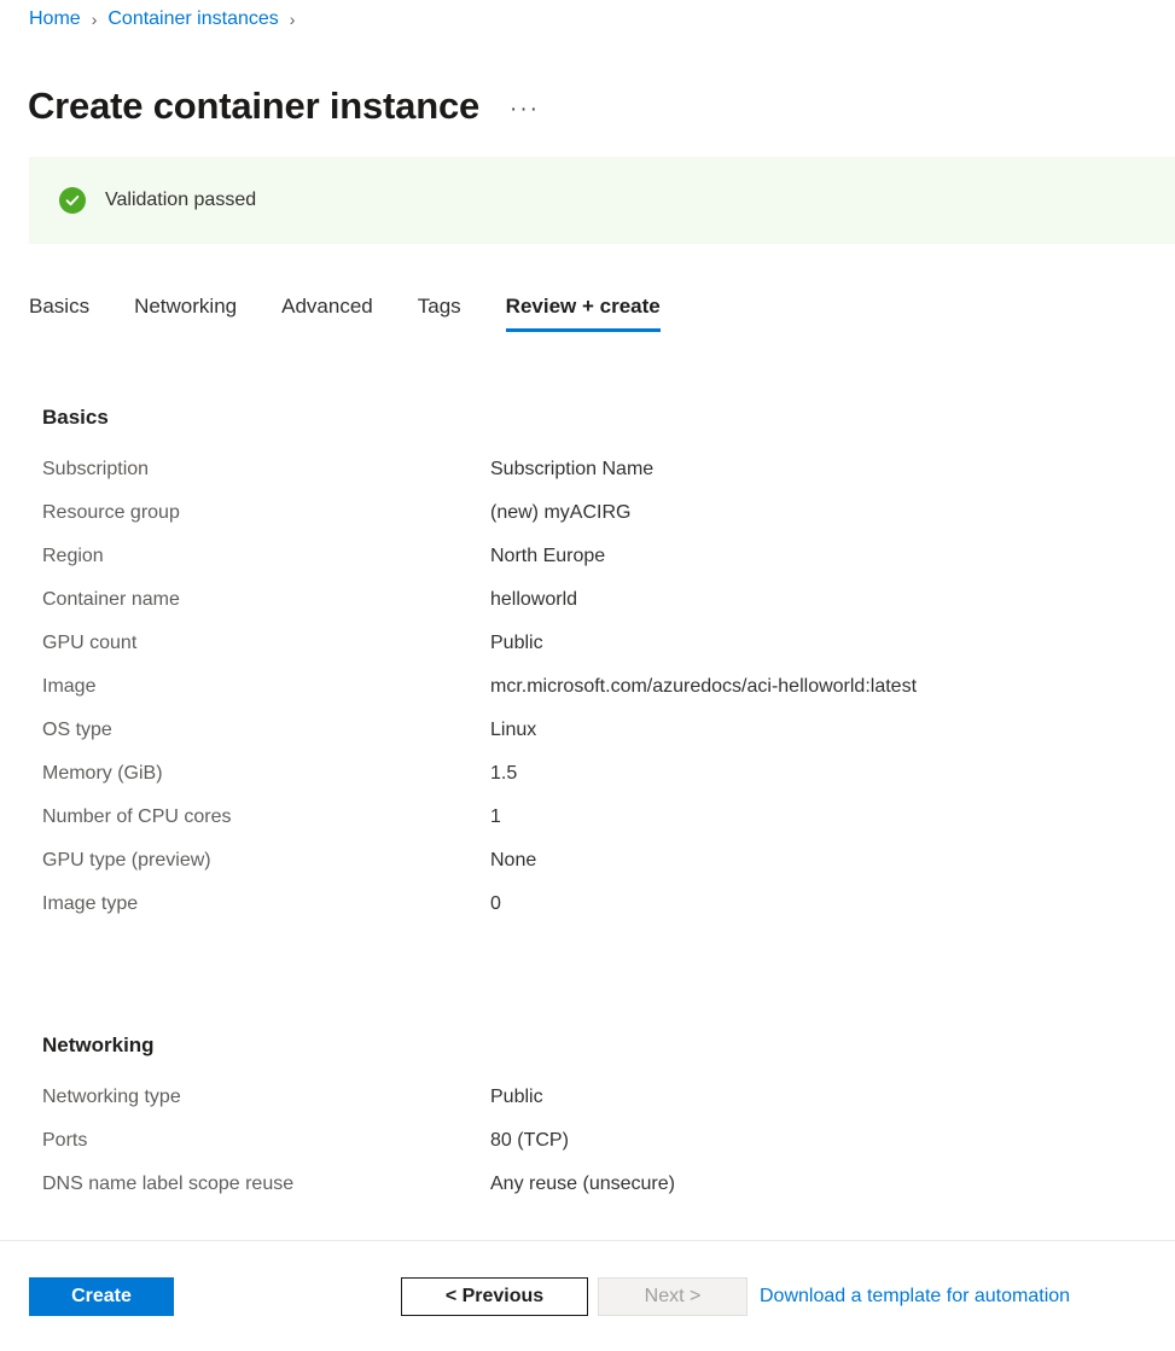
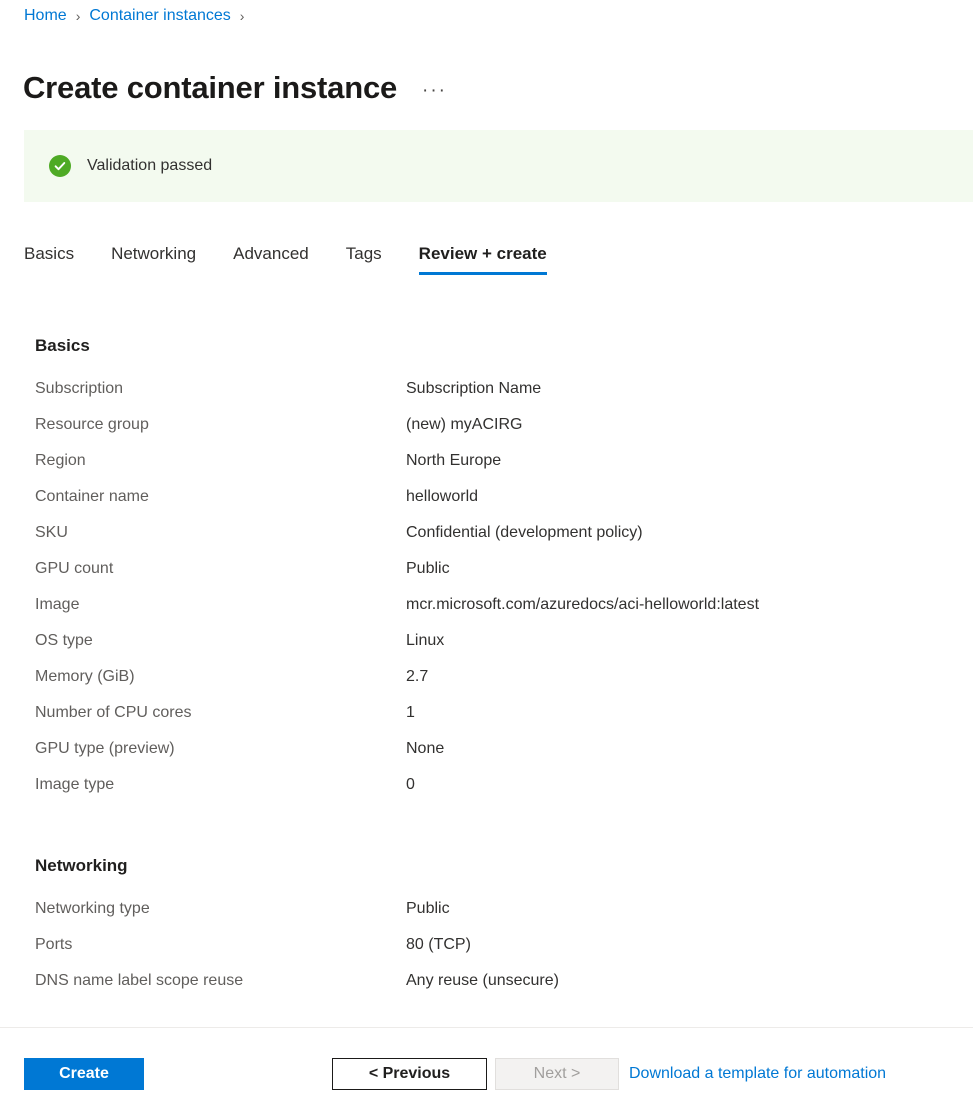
  Home
  ›
  Container instances
  ›
  Create container instance
  ···
  Validation passed
  Basics
  Networking
  Advanced
  Tags
  Review + create
  Basics
  Subscription
  Subscription Name
  Resource group
  (new) myACIRG
  Region
  North Europe
  Container name
  helloworld
+ SKU
+ Confidential (development policy)
  GPU count
  Public
  Image
  mcr.microsoft.com/azuredocs/aci-helloworld:latest
  OS type
  Linux
  Memory (GiB)
- 1.5
+ 2.7
  Number of CPU cores
  1
  GPU type (preview)
  None
  Image type
  0
  Networking
  Networking type
  Public
  Ports
  80 (TCP)
  DNS name label scope reuse
  Any reuse (unsecure)
  Create
  < Previous
  Next >
  Download a template for automation
